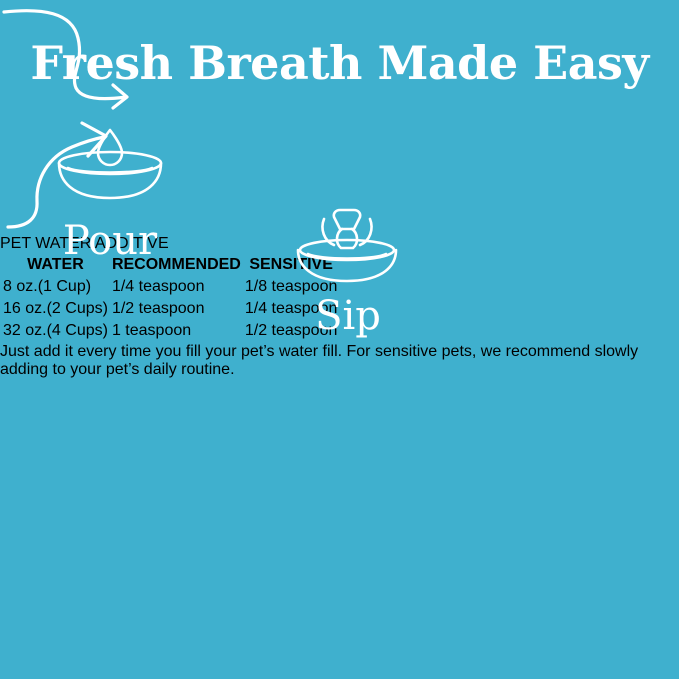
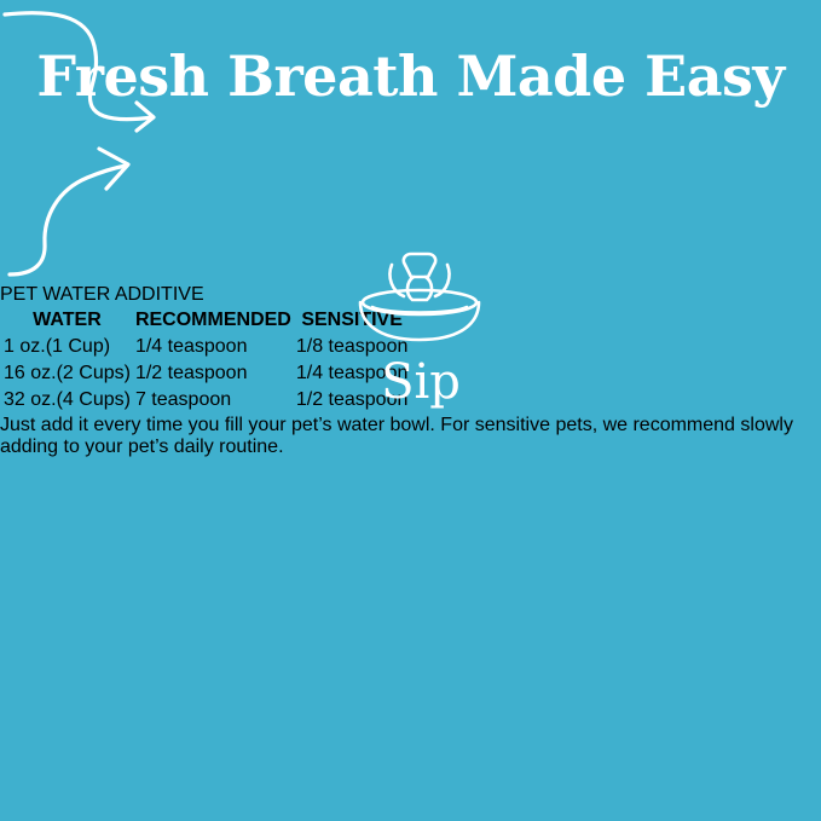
  Fresh Breath Made Easy
- Pour
  Sip
  PET WATER ADDITIVE
  WATER	RECOMMENDED	SENSIIVE
- 8 oz.(1 Cup)	1/4 teaspoon	1/8 teaspoon
+ 1 oz.(1 Cup)	1/4 teaspoon	1/8 teaspoon
  16 oz.(2 Cups)	1/2 teaspoon	1/4 teaspoon
- 32 oz.(4 Cups)	1 teaspoon	1/2 teaspoon
+ 32 oz.(4 Cups)	7 teaspoon	1/2 teaspoon
- Just add it every time you fill your pet’s water fill. For sensitive pets, we recommend slowly adding to your pet’s daily routine.
+ Just add it every time you fill your pet’s water bowl. For sensitive pets, we recommend slowly adding to your pet’s daily routine.
